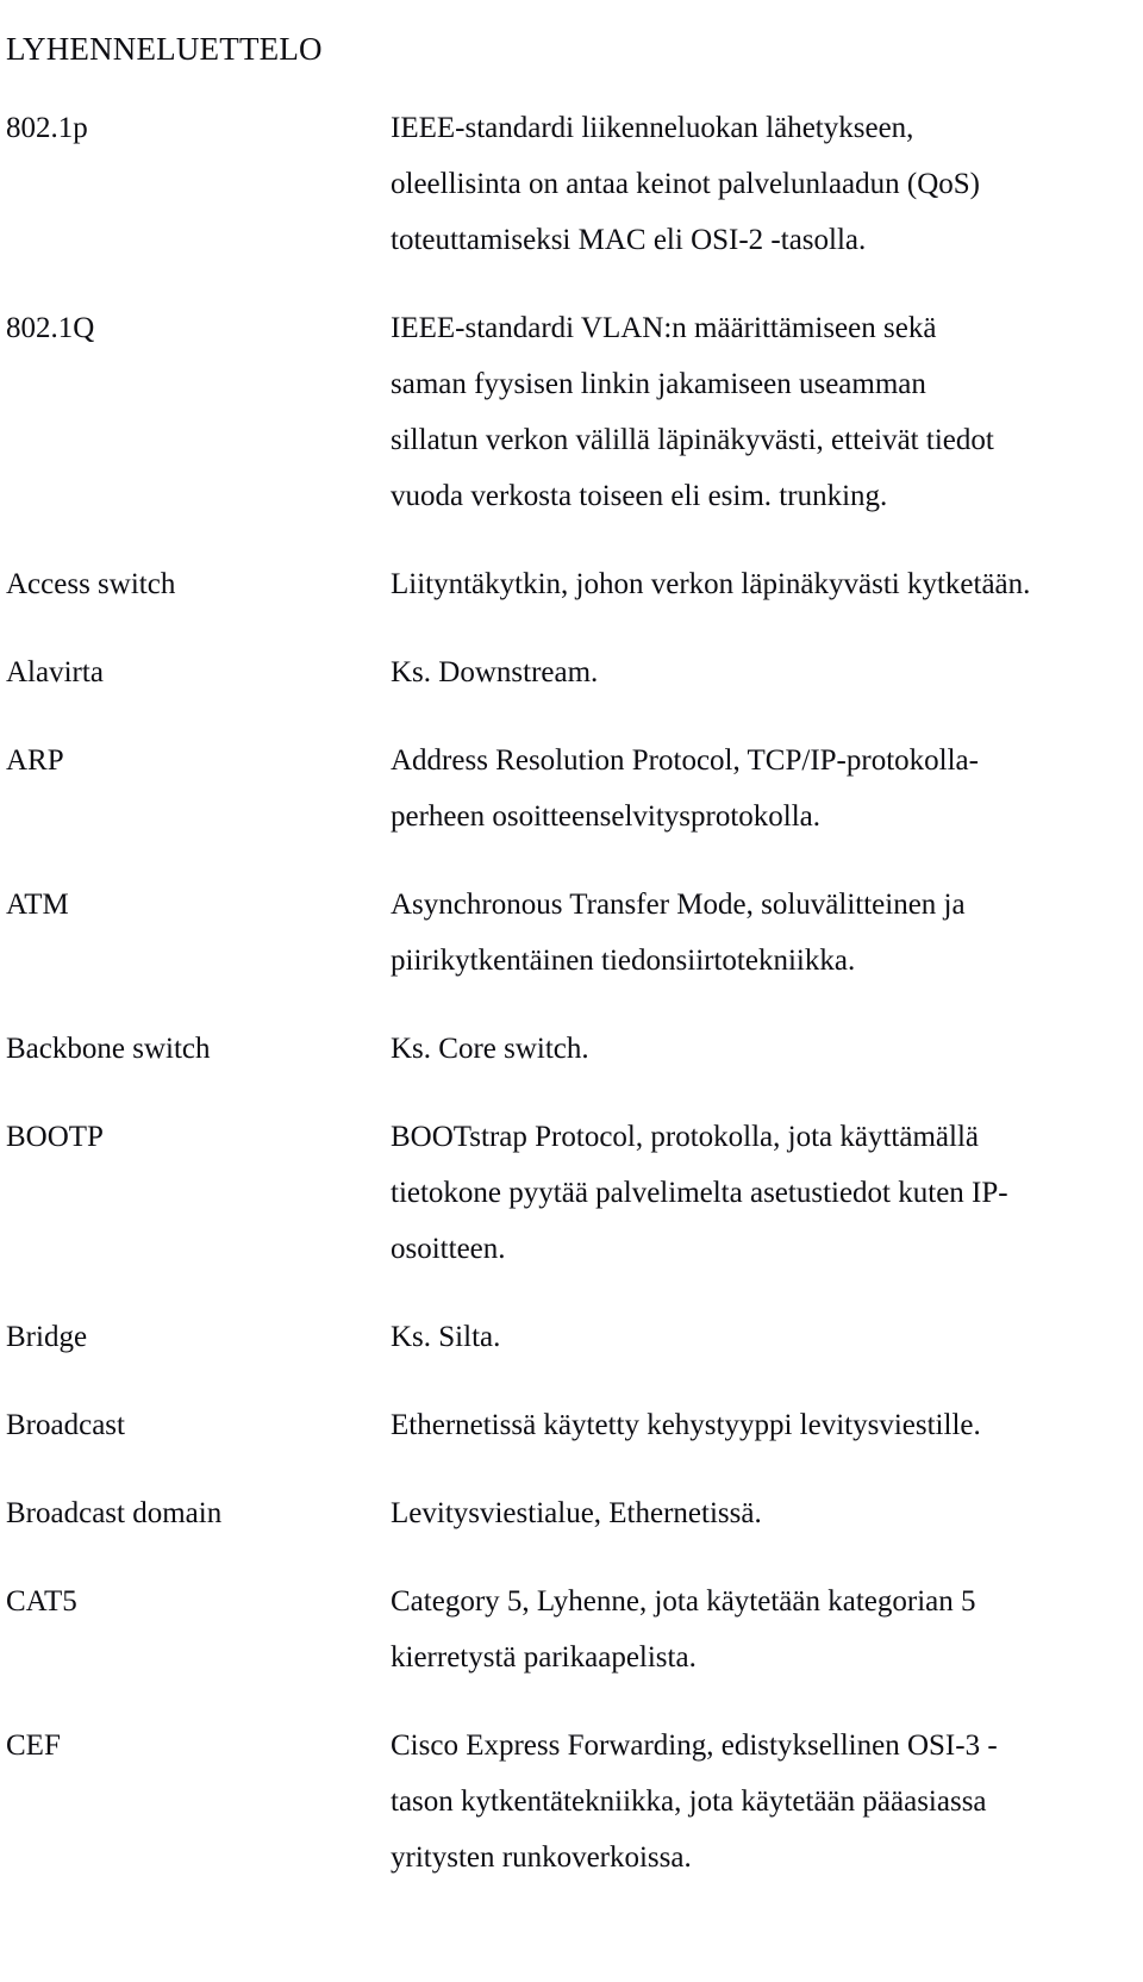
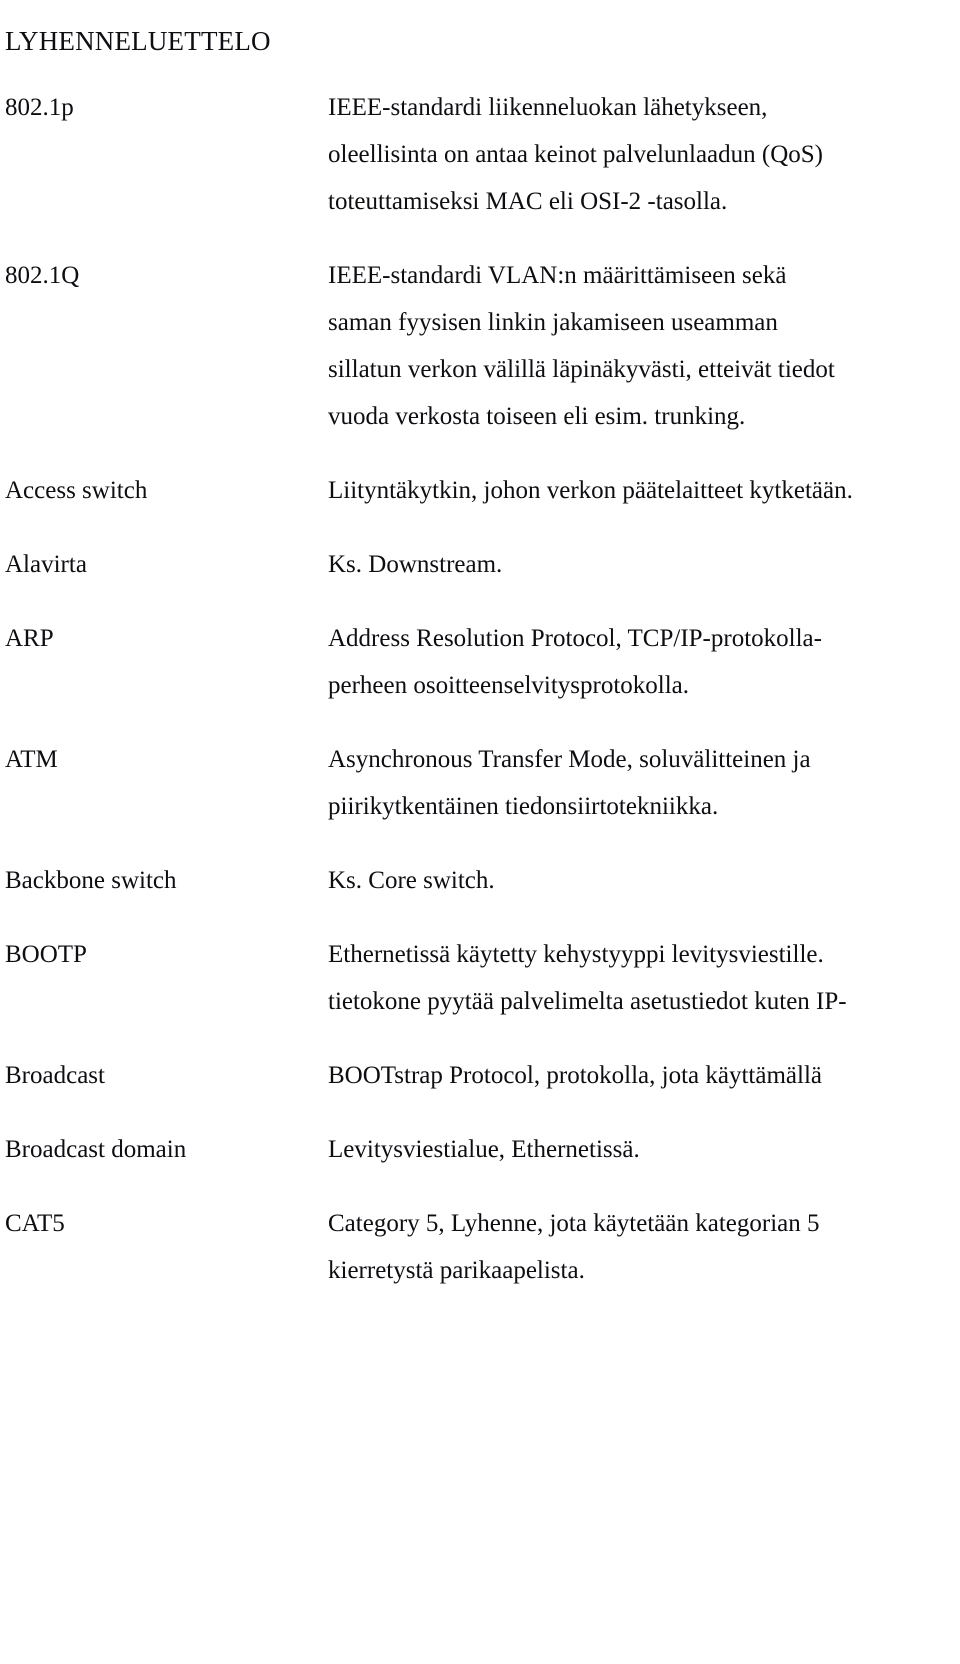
  LYHENNELUETTELO
  802.1p
  IEEE-standardi liikenneluokan lähetykseen,
  oleellisinta on antaa keinot palvelunlaadun (QoS)
  toteuttamiseksi MAC eli OSI-2 -tasolla.
  802.1Q
  IEEE-standardi VLAN:n määrittämiseen sekä
  saman fyysisen linkin jakamiseen useamman
  sillatun verkon välillä läpinäkyvästi, etteivät tiedot
  vuoda verkosta toiseen eli esim. trunking.
  Access switch
- Liityntäkytkin, johon verkon läpinäkyvästi kytketään.
+ Liityntäkytkin, johon verkon päätelaitteet kytketään.
  Alavirta
  Ks. Downstream.
  ARP
  Address Resolution Protocol, TCP/IP-protokolla-
  perheen osoitteenselvitysprotokolla.
  ATM
  Asynchronous Transfer Mode, soluvälitteinen ja
  piirikytkentäinen tiedonsiirtotekniikka.
  Backbone switch
  Ks. Core switch.
  BOOTP
- BOOTstrap Protocol, protokolla, jota käyttämällä
+ Ethernetissä käytetty kehystyyppi levitysviestille.
  tietokone pyytää palvelimelta asetustiedot kuten IP-
- osoitteen.
- Bridge
- Ks. Silta.
  Broadcast
- Ethernetissä käytetty kehystyyppi levitysviestille.
+ BOOTstrap Protocol, protokolla, jota käyttämällä
  Broadcast domain
  Levitysviestialue, Ethernetissä.
  CAT5
  Category 5, Lyhenne, jota käytetään kategorian 5
  kierretystä parikaapelista.
- CEF
- Cisco Express Forwarding, edistyksellinen OSI-3 -
- tason kytkentätekniikka, jota käytetään pääasiassa
- yritysten runkoverkoissa.
